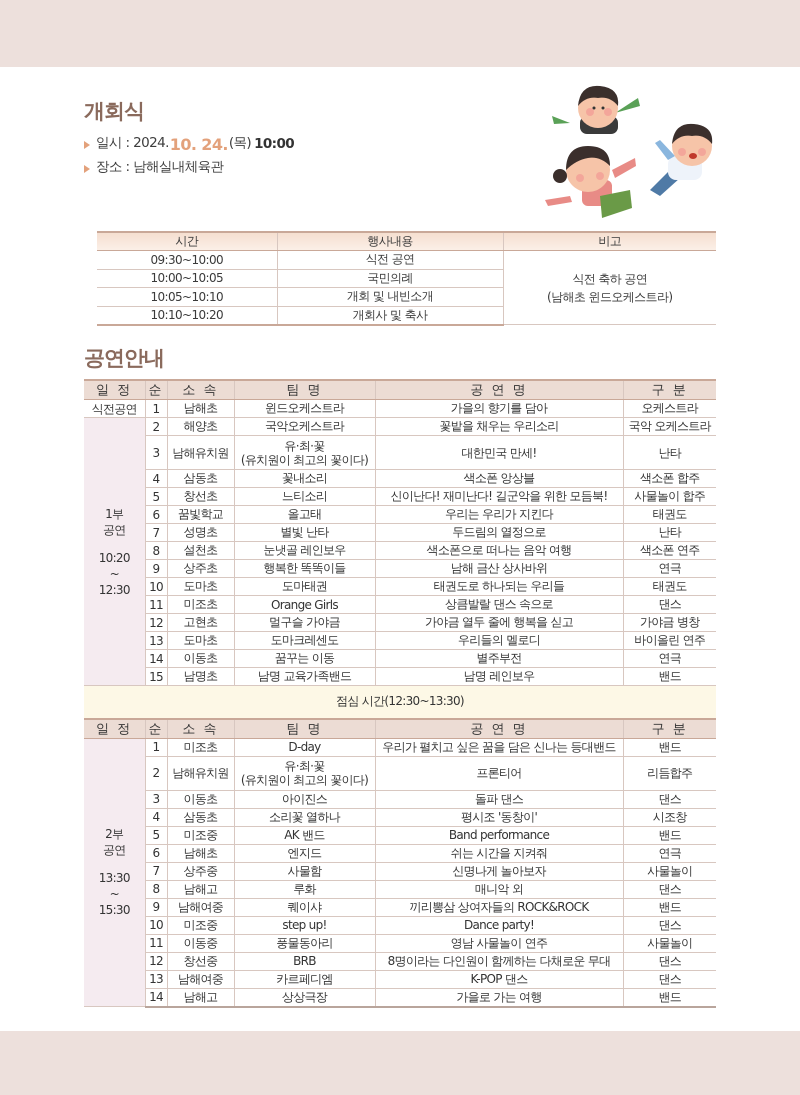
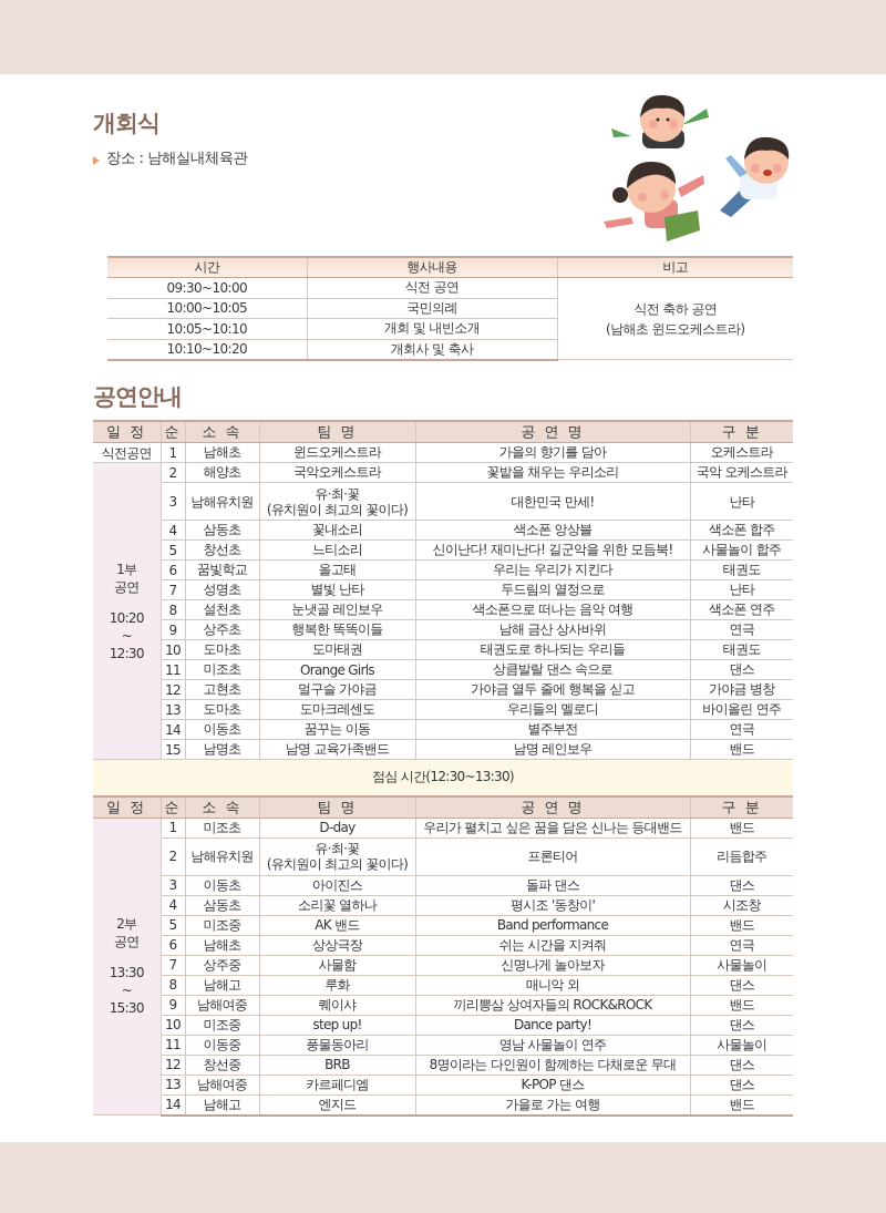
  개회식
- 일시 : 2024.
- 10. 24.
- (목)
- 10:00
  장소 : 남해실내체육관
  시간	행사내용	비고
  09:30~10:00	식전 공연	식전 축하 공연 (남해초 윈드오케스트라)
  10:00~10:05	국민의례
  10:05~10:10	개회 및 내빈소개
  10:10~10:20	개회사 및 축사
  공연안내
  일 정	순	소 속	팀 명	공 연 명	구 분
  식전공연	1	남해초	윈드오케스트라	가을의 향기를 담아	오케스트라
  1부공연10:20~12:30	2	해양초	국악오케스트라	꽃밭을 채우는 우리소리	국악 오케스트라
  3	남해유치원	유·최·꽃(유치원이 최고의 꽃이다)	대한민국 만세!	난타
  4	삼동초	꽃내소리	색소폰 앙상블	색소폰 합주
  5	창선초	느티소리	신이난다! 재미난다! 길군악을 위한 모듬북!	사물놀이 합주
  6	꿈빛학교	올고태	우리는 우리가 지킨다	태권도
  7	성명초	별빛 난타	두드림의 열정으로	난타
  8	설천초	눈냇골 레인보우	색소폰으로 떠나는 음악 여행	색소폰 연주
  9	상주초	행복한 똑똑이들	남해 금산 상사바위	연극
  10	도마초	도마태권	태권도로 하나되는 우리들	태권도
  11	미조초	Orange Girls	상큼발랄 댄스 속으로	댄스
  12	고현초	멀구슬 가야금	가야금 열두 줄에 행복을 싣고	가야금 병창
  13	도마초	도마크레센도	우리들의 멜로디	바이올린 연주
  14	이동초	꿈꾸는 이동	별주부전	연극
  15	남명초	남명 교육가족밴드	남명 레인보우	밴드
  점심 시간(12:30~13:30)
  일 정	순	소 속	팀 명	공 연 명	구 분
  2부공연13:30~15:30	1	미조초	D-day	우리가 펼치고 싶은 꿈을 담은 신나는 등대밴드	밴드
  2	남해유치원	유·최·꽃(유치원이 최고의 꽃이다)	프론티어	리듬합주
  3	이동초	아이진스	돌파 댄스	댄스
  4	삼동초	소리꽃 열하나	평시조 '동창이'	시조창
  5	미조중	AK 밴드	Band performance	밴드
- 6	남해초	엔지드	쉬는 시간을 지켜줘	연극
+ 6	남해초	상상극장	쉬는 시간을 지켜줘	연극
  7	상주중	사물함	신명나게 놀아보자	사물놀이
  8	남해고	루화	매니악 외	댄스
  9	남해여중	퀘이샤	끼리뽕삼 상여자들의 ROCK&ROCK	밴드
  10	미조중	step up!	Dance party!	댄스
  11	이동중	풍물동아리	영남 사물놀이 연주	사물놀이
  12	창선중	BRB	8명이라는 다인원이 함께하는 다채로운 무대	댄스
  13	남해여중	카르페디엠	K-POP 댄스	댄스
- 14	남해고	상상극장	가을로 가는 여행	밴드
+ 14	남해고	엔지드	가을로 가는 여행	밴드
